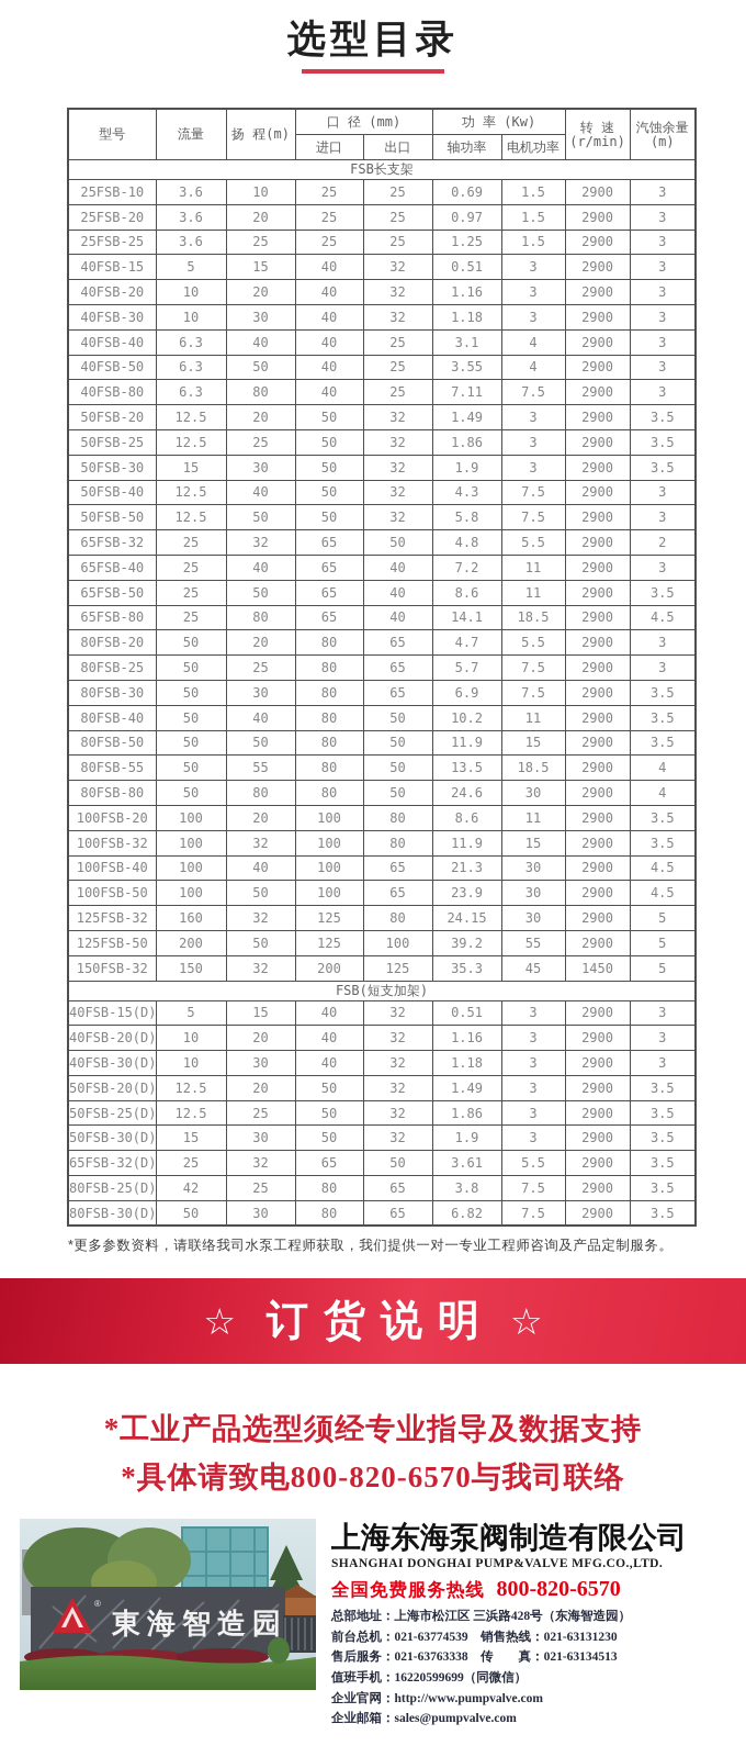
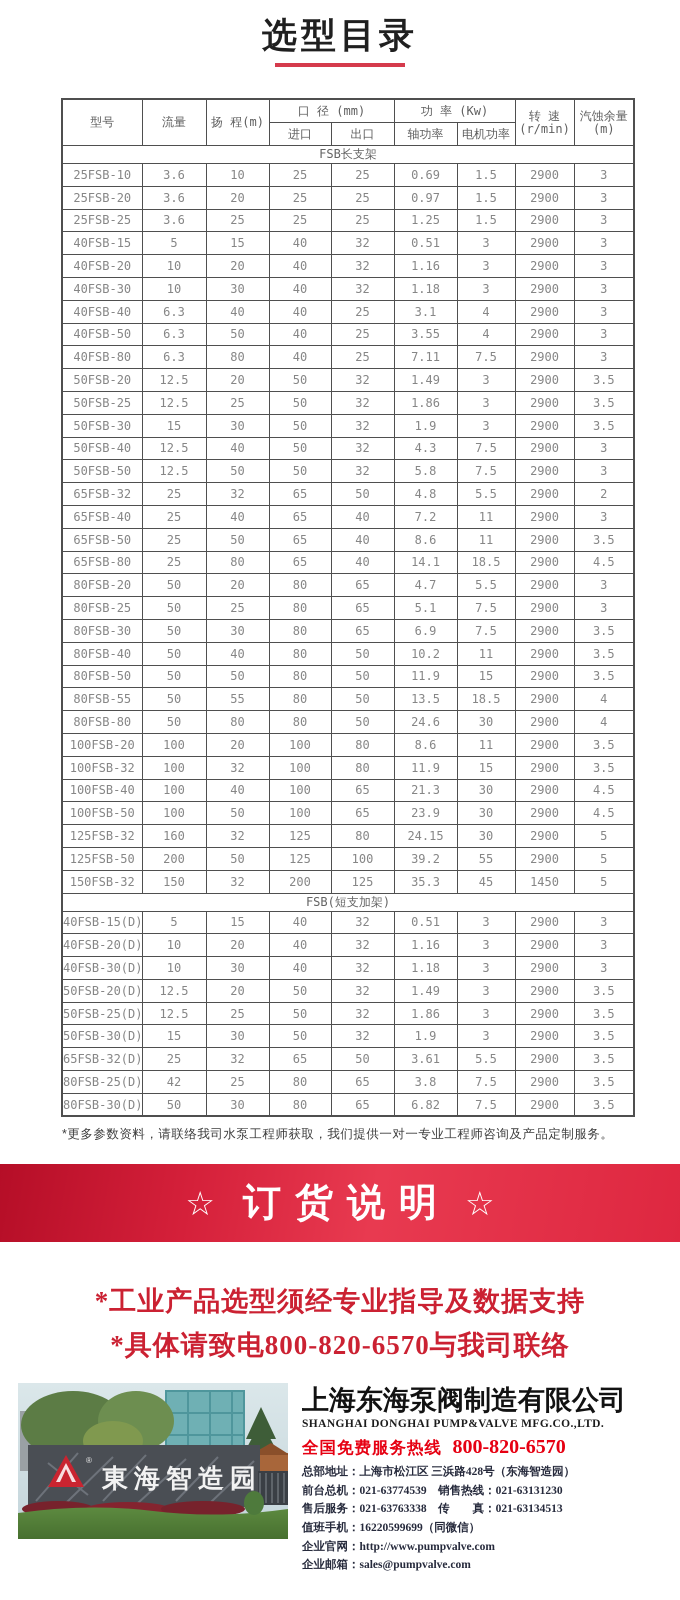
  选型目录
  型号	流量	扬 程(m)	口 径 (mm)	功 率 (Kw)	转 速 (r/min)	汽蚀余量 (m)
  进口	出口	轴功率	电机功率
  FSB长支架
  25FSB-10	3.6	10	25	25	0.69	1.5	2900	3
  25FSB-20	3.6	20	25	25	0.97	1.5	2900	3
  25FSB-25	3.6	25	25	25	1.25	1.5	2900	3
  40FSB-15	5	15	40	32	0.51	3	2900	3
  40FSB-20	10	20	40	32	1.16	3	2900	3
  40FSB-30	10	30	40	32	1.18	3	2900	3
  40FSB-40	6.3	40	40	25	3.1	4	2900	3
  40FSB-50	6.3	50	40	25	3.55	4	2900	3
  40FSB-80	6.3	80	40	25	7.11	7.5	2900	3
  50FSB-20	12.5	20	50	32	1.49	3	2900	3.5
  50FSB-25	12.5	25	50	32	1.86	3	2900	3.5
  50FSB-30	15	30	50	32	1.9	3	2900	3.5
  50FSB-40	12.5	40	50	32	4.3	7.5	2900	3
  50FSB-50	12.5	50	50	32	5.8	7.5	2900	3
  65FSB-32	25	32	65	50	4.8	5.5	2900	2
  65FSB-40	25	40	65	40	7.2	11	2900	3
  65FSB-50	25	50	65	40	8.6	11	2900	3.5
  65FSB-80	25	80	65	40	14.1	18.5	2900	4.5
  80FSB-20	50	20	80	65	4.7	5.5	2900	3
- 80FSB-25	50	25	80	65	5.7	7.5	2900	3
+ 80FSB-25	50	25	80	65	5.1	7.5	2900	3
  80FSB-30	50	30	80	65	6.9	7.5	2900	3.5
  80FSB-40	50	40	80	50	10.2	11	2900	3.5
  80FSB-50	50	50	80	50	11.9	15	2900	3.5
  80FSB-55	50	55	80	50	13.5	18.5	2900	4
  80FSB-80	50	80	80	50	24.6	30	2900	4
  100FSB-20	100	20	100	80	8.6	11	2900	3.5
  100FSB-32	100	32	100	80	11.9	15	2900	3.5
  100FSB-40	100	40	100	65	21.3	30	2900	4.5
  100FSB-50	100	50	100	65	23.9	30	2900	4.5
  125FSB-32	160	32	125	80	24.15	30	2900	5
  125FSB-50	200	50	125	100	39.2	55	2900	5
  150FSB-32	150	32	200	125	35.3	45	1450	5
  FSB(短支加架)
  40FSB-15(D)	5	15	40	32	0.51	3	2900	3
  40FSB-20(D)	10	20	40	32	1.16	3	2900	3
  40FSB-30(D)	10	30	40	32	1.18	3	2900	3
  50FSB-20(D)	12.5	20	50	32	1.49	3	2900	3.5
  50FSB-25(D)	12.5	25	50	32	1.86	3	2900	3.5
  50FSB-30(D)	15	30	50	32	1.9	3	2900	3.5
  65FSB-32(D)	25	32	65	50	3.61	5.5	2900	3.5
  80FSB-25(D)	42	25	80	65	3.8	7.5	2900	3.5
  80FSB-30(D)	50	30	80	65	6.82	7.5	2900	3.5
  *更多参数资料，请联络我司水泵工程师获取，我们提供一对一专业工程师咨询及产品定制服务。
  ☆
  订货说明
  ☆
  *工业产品选型须经专业指导及数据支持
  *具体请致电800-820-6570与我司联络
  ®
  東海智造园
  上海东海泵阀制造有限公司
  SHANGHAI DONGHAI PUMP&VALVE MFG.CO.,LTD.
  全国免费服务热线 800-820-6570
  总部地址：上海市松江区 三浜路428号（东海智造园）
  前台总机：021-63774539 销售热线：021-63131230
  售后服务：021-63763338 传 真：021-63134513
  值班手机：16220599699（同微信）
  企业官网：http://www.pumpvalve.com
  企业邮箱：sales@pumpvalve.com
